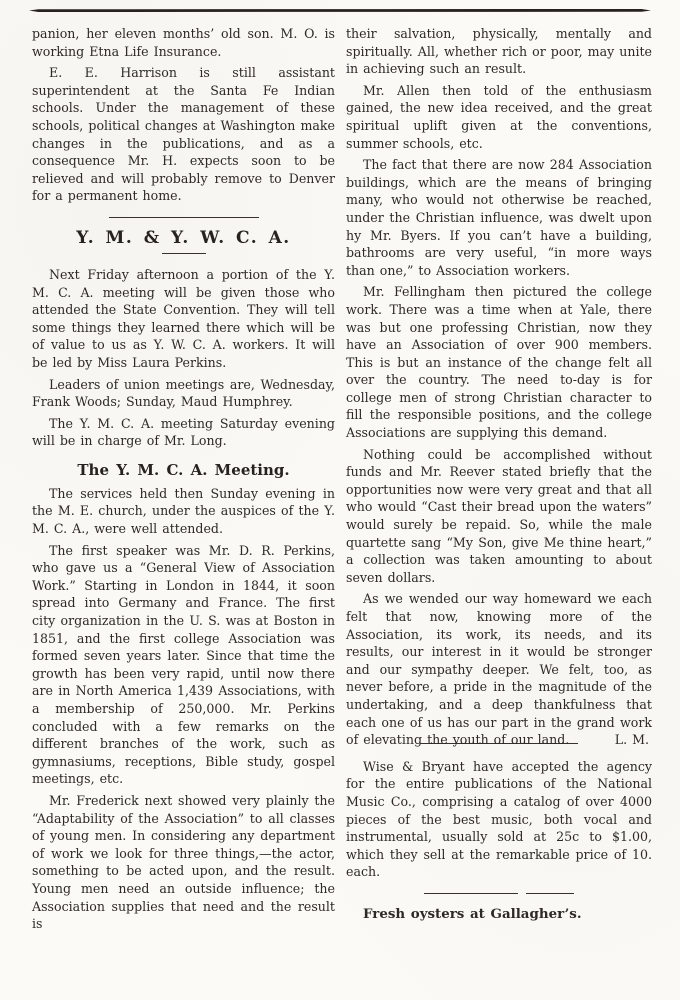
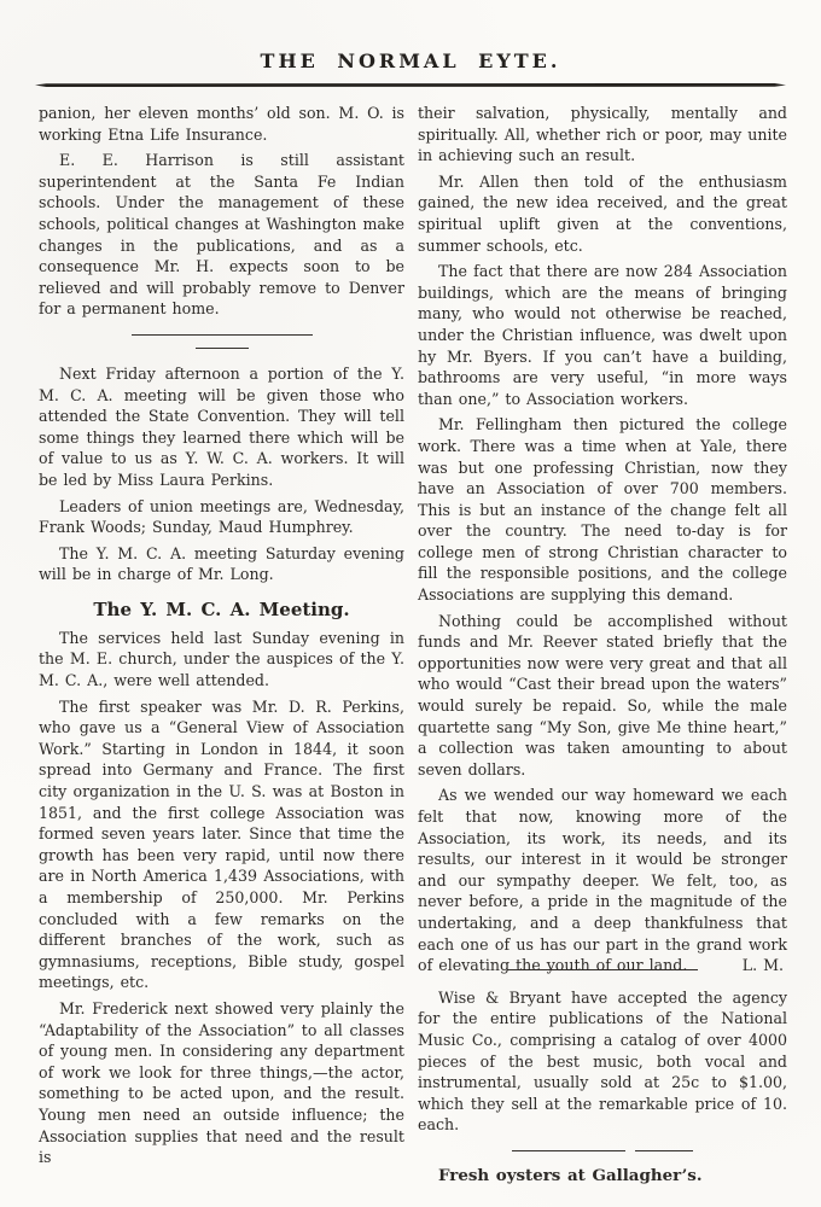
+ THE NORMAL EYTE.
  panion, her eleven months’ old son. M. O. is working Etna Life Insurance.
  E. E. Harrison is still assistant superintendent at the Santa Fe Indian schools. Under the management of these schools, political changes at Washington make changes in the publications, and as a consequence Mr. H. expects soon to be relieved and will probably remove to Denver for a permanent home.
- Y. M. & Y. W. C. A.
  Next Friday afternoon a portion of the Y. M. C. A. meeting will be given those who attended the State Convention. They will tell some things they learned there which will be of value to us as Y. W. C. A. workers. It will be led by Miss Laura Perkins.
  Leaders of union meetings are, Wednesday, Frank Woods; Sunday, Maud Humphrey.
  The Y. M. C. A. meeting Saturday evening will be in charge of Mr. Long.
  The Y. M. C. A. Meeting.
- The services held then Sunday evening in the M. E. church, under the auspices of the Y. M. C. A., were well attended.
+ The services held last Sunday evening in the M. E. church, under the auspices of the Y. M. C. A., were well attended.
  The first speaker was Mr. D. R. Perkins, who gave us a “General View of Association Work.” Starting in London in 1844, it soon spread into Germany and France. The first city organization in the U. S. was at Boston in 1851, and the first college Association was formed seven years later. Since that time the growth has been very rapid, until now there are in North America 1,439 Associations, with a membership of 250,000. Mr. Perkins concluded with a few remarks on the different branches of the work, such as gymnasiums, receptions, Bible study, gospel meetings, etc.
  Mr. Frederick next showed very plainly the “Adaptability of the Association” to all classes of young men. In considering any department of work we look for three things,—the actor, something to be acted upon, and the result. Young men need an outside influence; the Association supplies that need and the result is
  their salvation, physically, mentally and spiritually. All, whether rich or poor, may unite in achieving such an result.
  Mr. Allen then told of the enthusiasm gained, the new idea received, and the great spiritual uplift given at the conventions, summer schools, etc.
  The fact that there are now 284 Association buildings, which are the means of bringing many, who would not otherwise be reached, under the Christian influence, was dwelt upon hy Mr. Byers. If you can’t have a building, bathrooms are very useful, “in more ways than one,” to Association workers.
- Mr. Fellingham then pictured the college work. There was a time when at Yale, there was but one professing Christian, now they have an Association of over 900 members. This is but an instance of the change felt all over the country. The need to-day is for college men of strong Christian character to fill the responsible positions, and the college Associations are supplying this demand.
+ Mr. Fellingham then pictured the college work. There was a time when at Yale, there was but one professing Christian, now they have an Association of over 700 members. This is but an instance of the change felt all over the country. The need to-day is for college men of strong Christian character to fill the responsible positions, and the college Associations are supplying this demand.
  Nothing could be accomplished without funds and Mr. Reever stated briefly that the opportunities now were very great and that all who would “Cast their bread upon the waters” would surely be repaid. So, while the male quartette sang “My Son, give Me thine heart,” a collection was taken amounting to about seven dollars.
  As we wended our way homeward we each felt that now, knowing more of the Association, its work, its needs, and its results, our interest in it would be stronger and our sympathy deeper. We felt, too, as never before, a pride in the magnitude of the undertaking, and a deep thankfulness that each one of us has our part in the grand work of elevating the youth of our land.
  L. M.
  Wise & Bryant have accepted the agency for the entire publications of the National Music Co., comprising a catalog of over 4000 pieces of the best music, both vocal and instrumental, usually sold at 25c to $1.00, which they sell at the remarkable price of 10. each.
  Fresh oysters at Gallagher’s.
